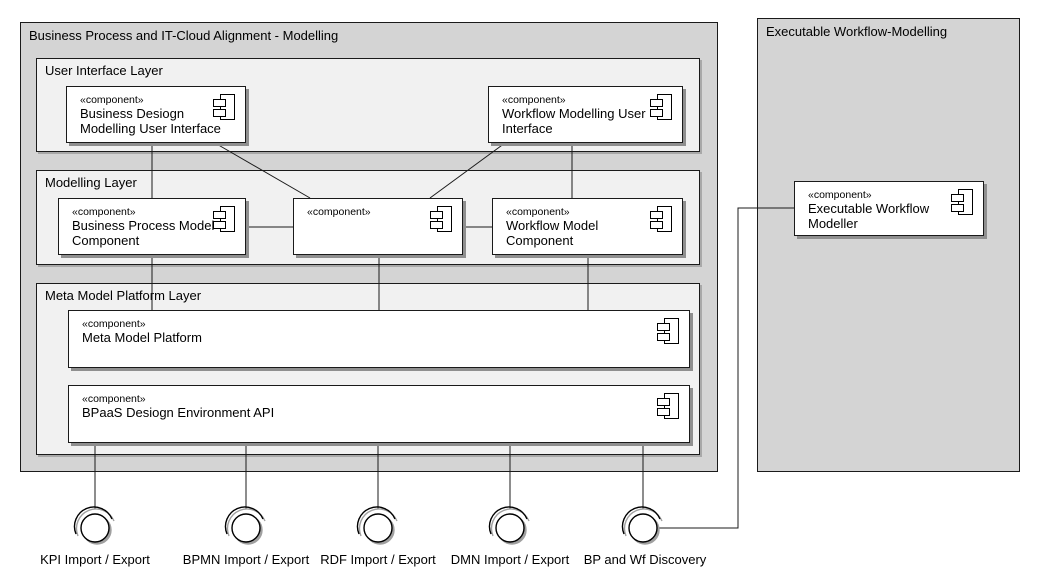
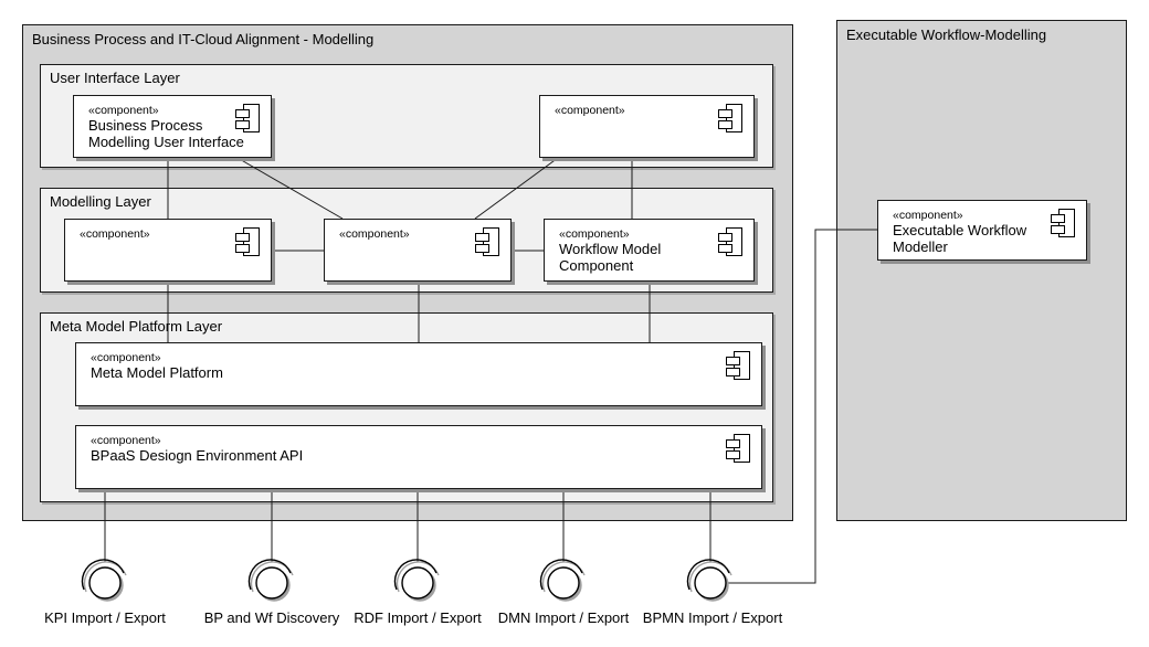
  Business Process and IT-Cloud Alignment - Modelling
  Executable Workflow-Modelling
  User Interface Layer
  Modelling Layer
  Meta Model Platfom Layer
  «component»
- Business Desiogn Modelling User Interface
+ Business Process Modelling User Interface
  «component»
- Workflow Modelling User Interface
  «component»
- Business Process Model Component
  «component»
  «component»
  Workflow Model Component
  «component»
  Meta Model Platform
  «component»
  BPaaS Desiogn Environment API
  «component»
  Executable Workflow Modeller
  KPI Import / Export
- BPMN Import / Export
+ BP and Wf Discovery
  RDF Import / Export
  DMN Import / Export
- BP and Wf Discovery
+ BPMN Import / Export
